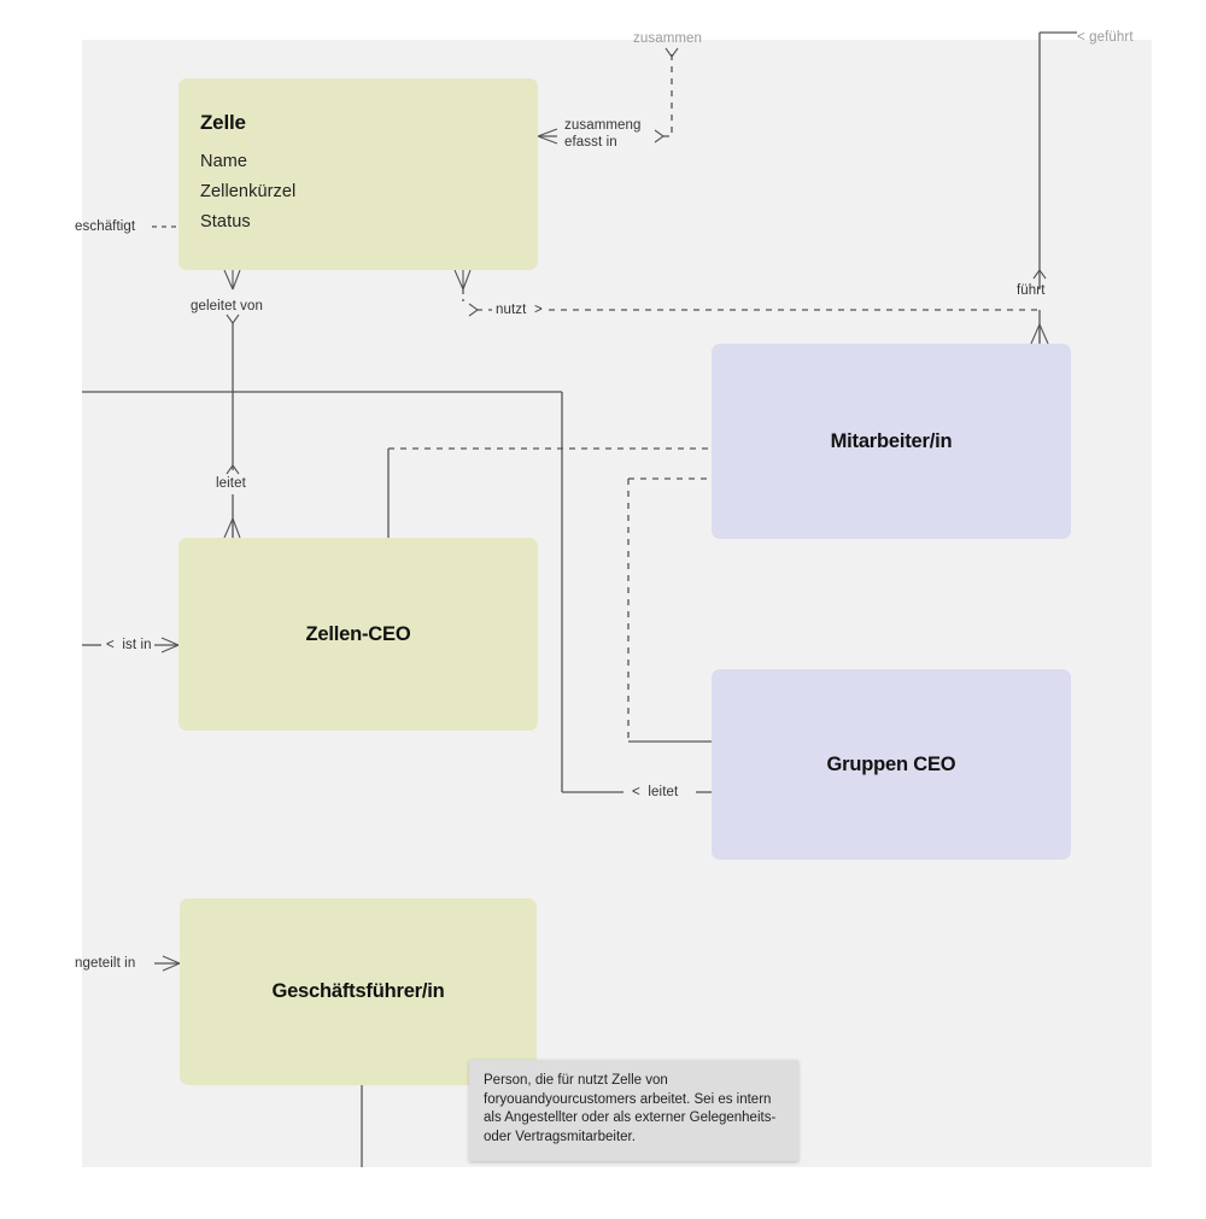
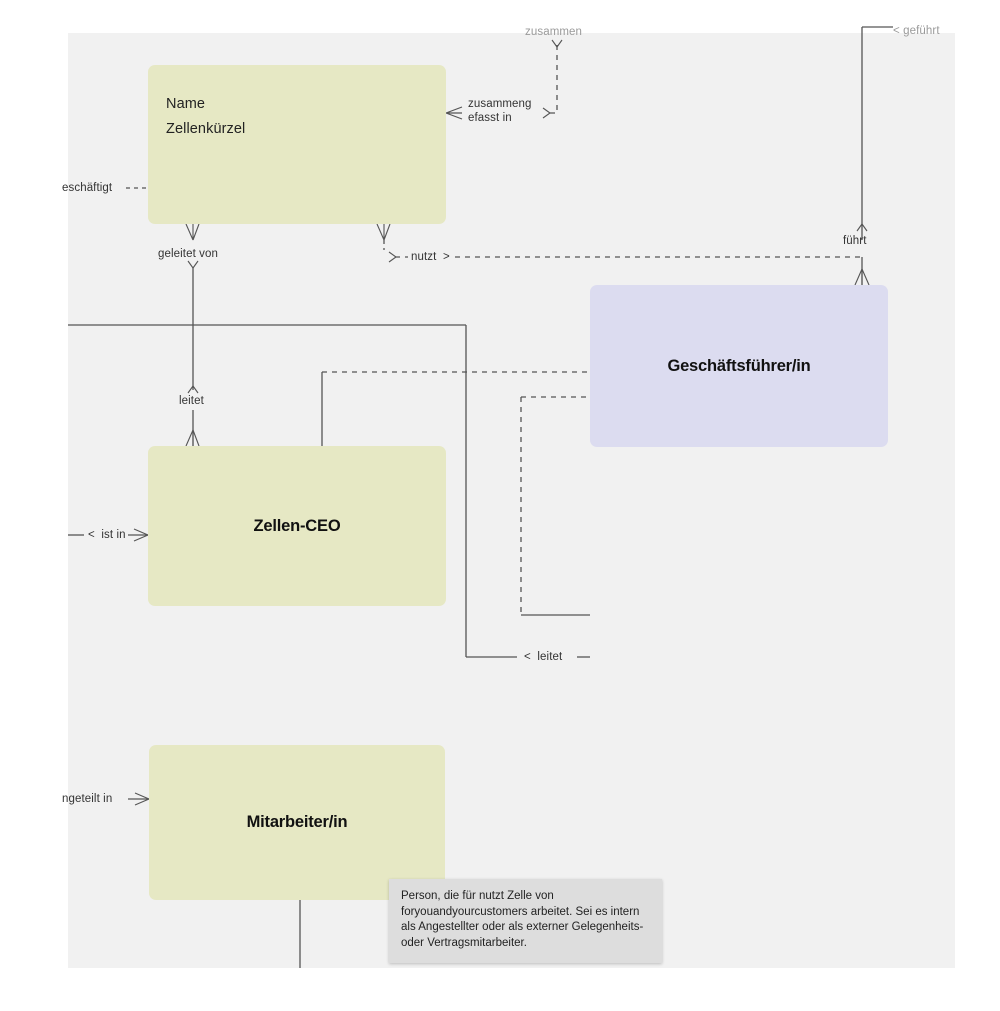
- Zelle
  Name
  Zellenkürzel
- Status
- Mitarbeiter/in
+ Geschäftsführer/in
  Zellen-CEO
- Gruppen CEO
- Geschäftsführer/in
+ Mitarbeiter/in
  zusammeng efasst in
  zusammen
  < geführt
  eschäftigt
  geleitet von
  nutzt >
  führt
  leitet
  < ist in
  < leitet
  ngeteilt in
  Person, die für nutzt Zelle von foryouandyourcustomers arbeitet. Sei es intern als Angestellter oder als externer Gelegenheits- oder Vertragsmitarbeiter.
